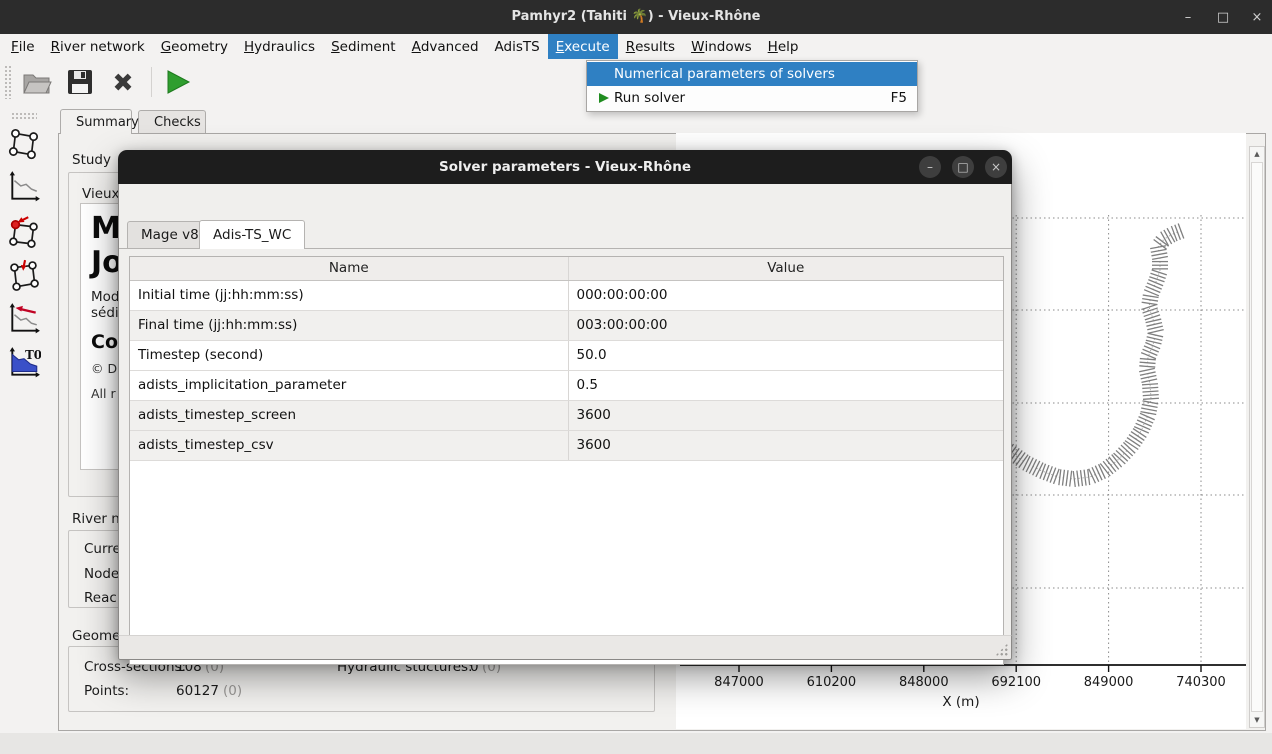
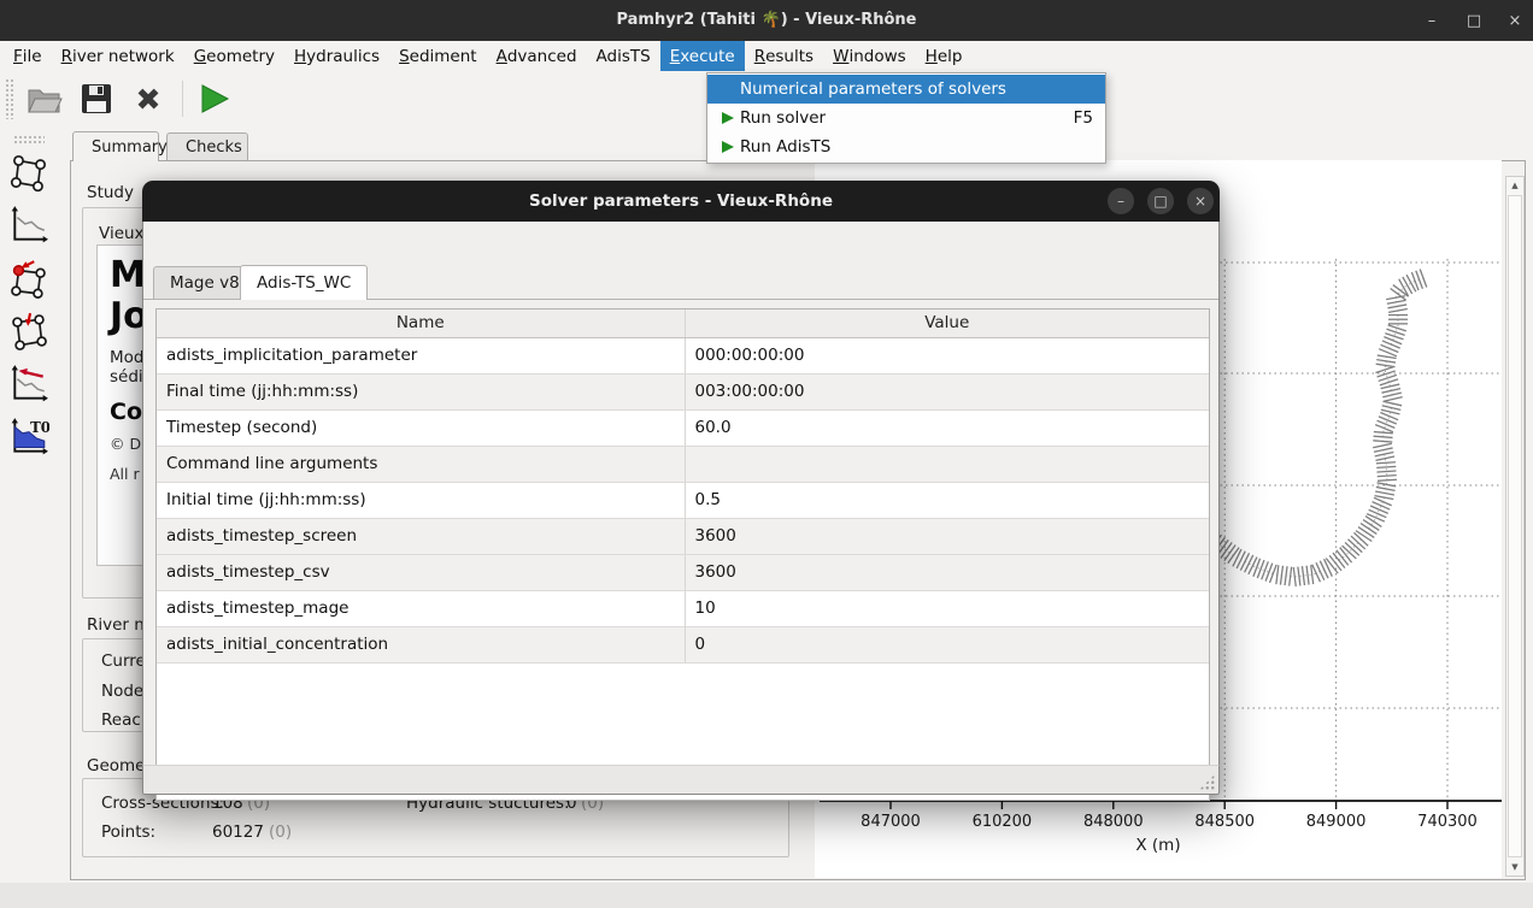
  Pamhyr2 (Tahiti 🌴) - Vieux-Rhône
  –
  □
  ×
  F
  ile
  R
  iver network
  G
  eometry
  H
  ydraulics
  S
  ediment
  A
  dvanced
  AdisTS
  E
  xecute
  R
  esults
  W
  indows
  H
  elp
  T0
  Summary
  Checks
  847000
  610200
  848000
- 692100
+ 848500
  849000
  740300
  X (m)
  ▲
  ▼
  Study
  Vieux
  M
  Jo
  Mod
  sédi
  Co
  © D
  All r
  River n
  Curre
  Node
  Reac
  Geome
  Cross-sections:
  108
  (0)
  Hydraulic stuctures:
  0
  (0)
  Points:
  60127
  (0)
  Solver parameters - Vieux-Rhône
  –
  □
  ×
  Mage v8
  Adis-TS_WC
  Name	Value
- Initial time (jj:hh:mm:ss)	000:00:00:00
+ adists_implicitation_parameter	000:00:00:00
  Final time (jj:hh:mm:ss)	003:00:00:00
- Timestep (second)	50.0
+ Timestep (second)	60.0
+ Command line arguments
- adists_implicitation_parameter	0.5
+ Initial time (jj:hh:mm:ss)	0.5
  adists_timestep_screen	3600
  adists_timestep_csv	3600
+ adists_timestep_mage	10
+ adists_initial_concentration	0
  Numerical parameters of solvers
  Run solver
  F5
+ Run AdisTS
